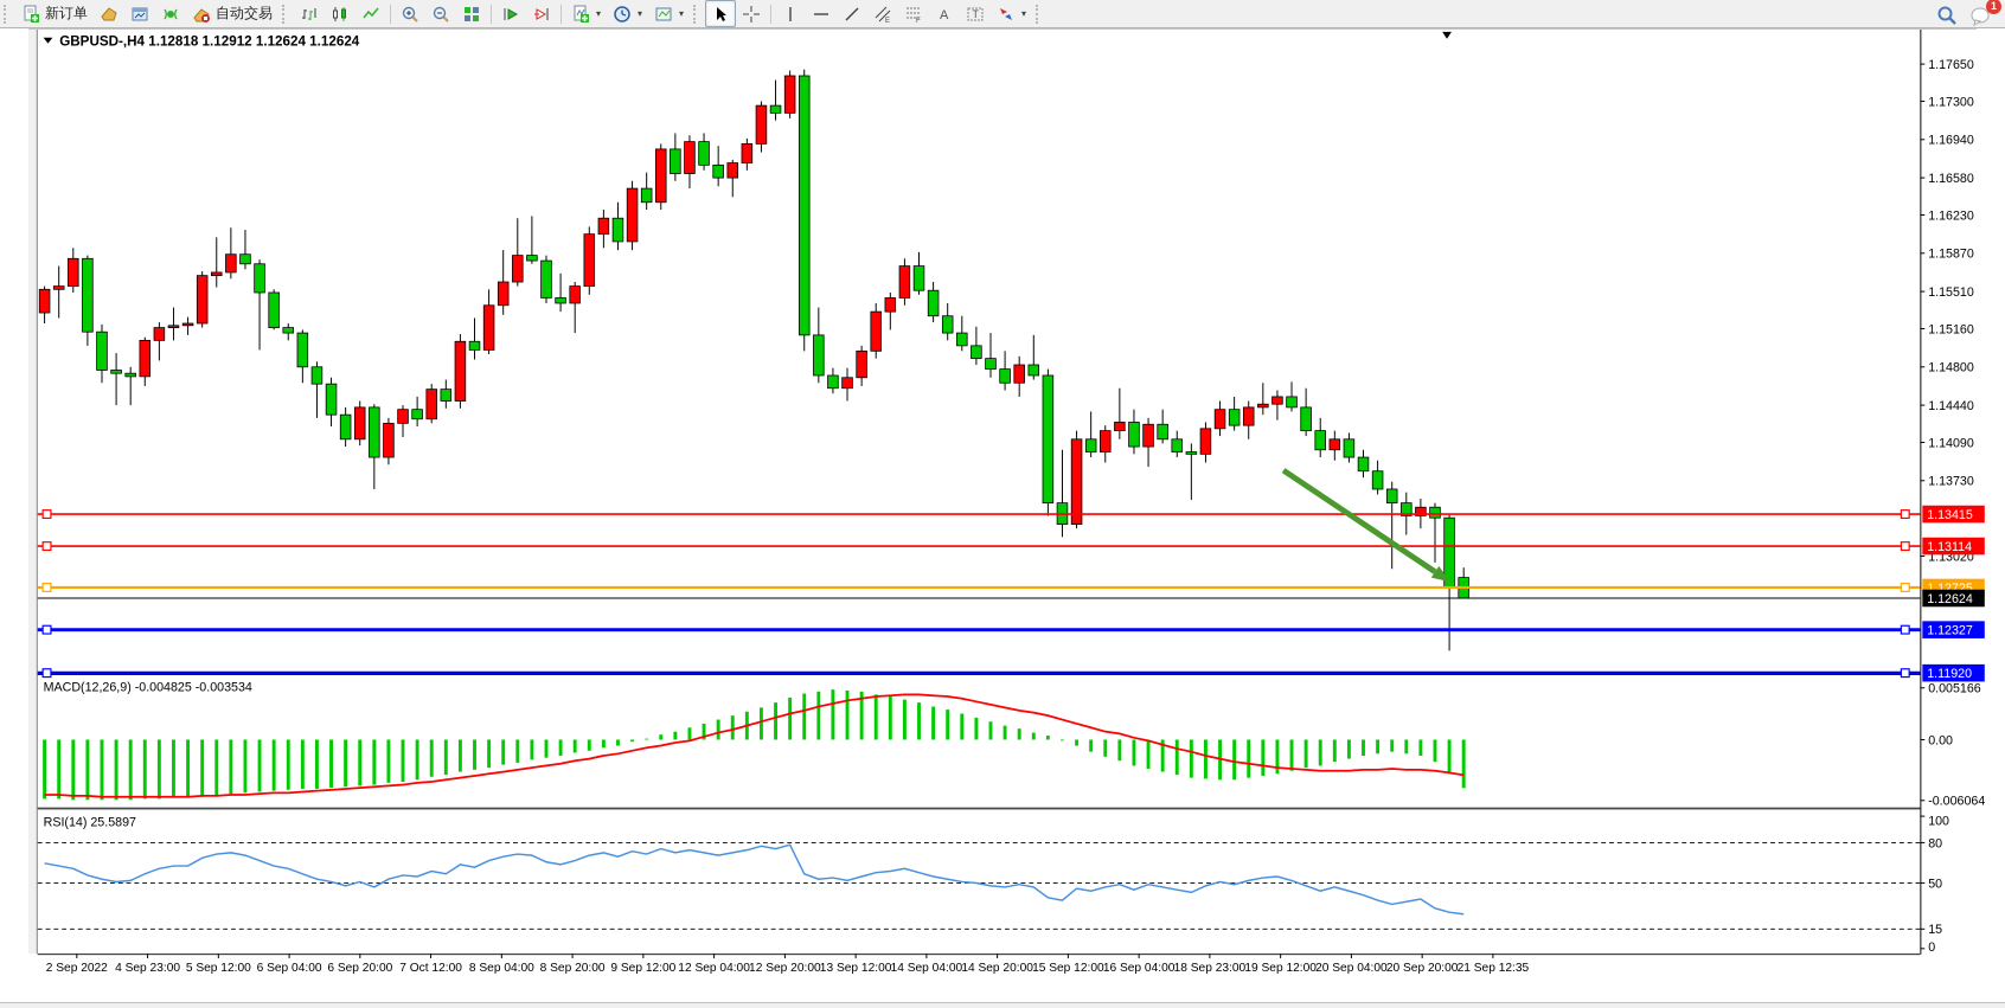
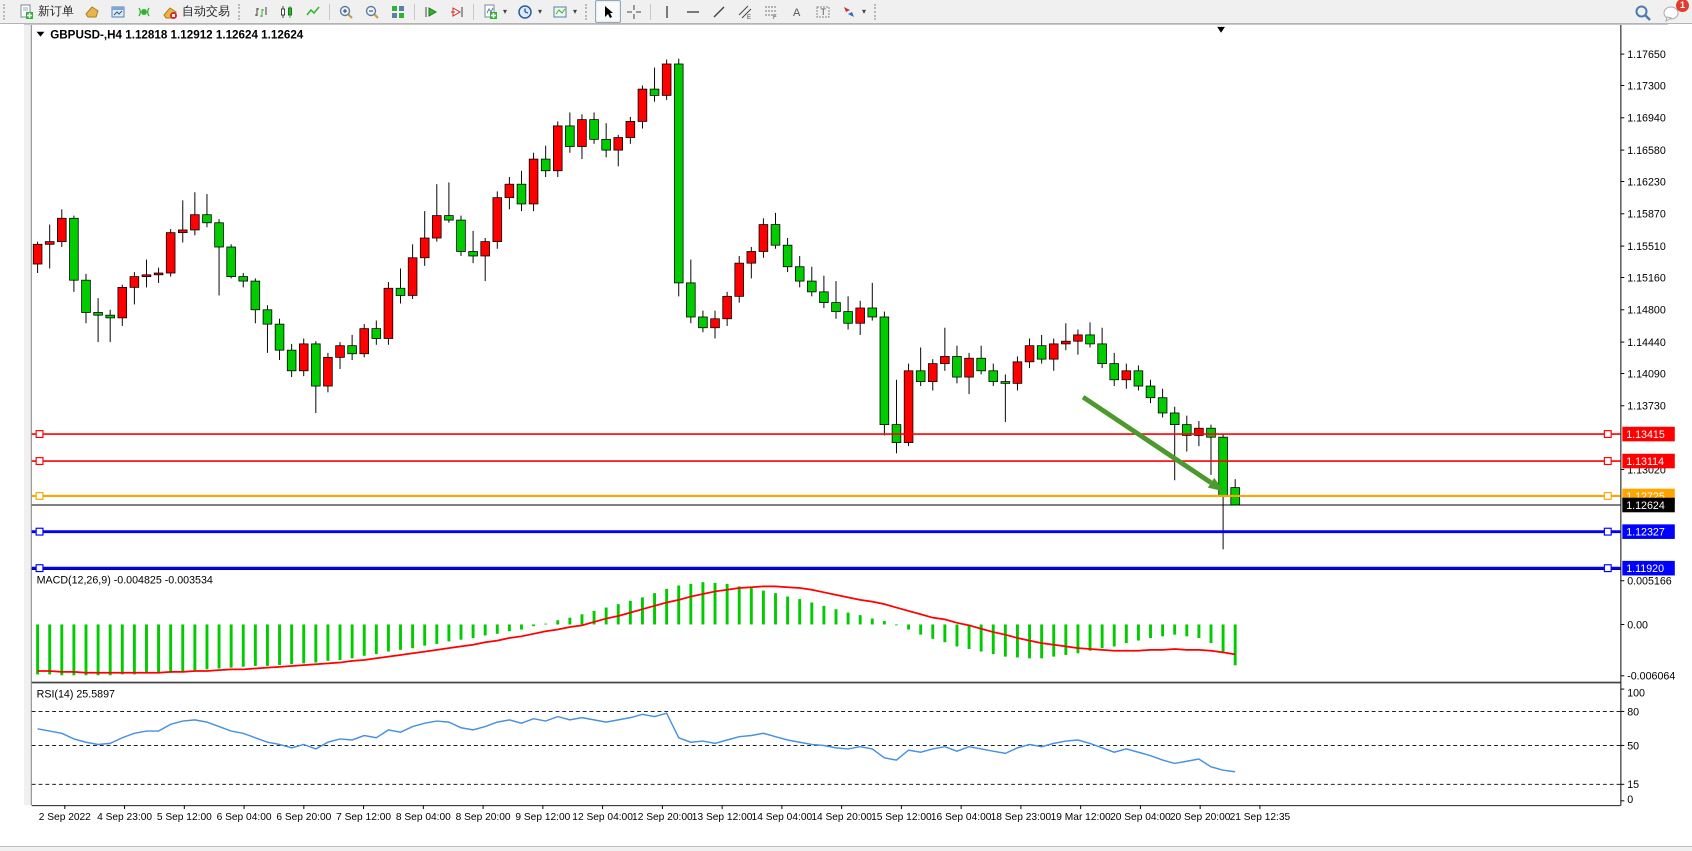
  新订单
  自动交易
  ▾
  ▾
  ▾
  A
  T
  ▾
  1
  1.17650
  1.17300
  1.16940
  1.16580
  1.16230
  1.15870
  1.15510
  1.15160
  1.14800
  1.14440
  1.14090
  1.13730
  1.13020
  100
  80
  50
  15
  0
  0.005166
  0.00
  -0.006064
  1.13415
  1.13114
  1.12725
  1.12327
  1.11920
  1.12624
  2 Sep 2022
  4 Sep 23:00
  5 Sep 12:00
  6 Sep 04:00
  6 Sep 20:00
- 7 Oct 12:00
+ 7 Sep 12:00
  8 Sep 04:00
  8 Sep 20:00
  9 Sep 12:00
  12 Sep 04:00
  12 Sep 20:00
  13 Sep 12:00
  14 Sep 04:00
  14 Sep 20:00
  15 Sep 12:00
  16 Sep 04:00
  18 Sep 23:00
- 19 Sep 12:00
+ 19 Mar 12:00
  20 Sep 04:00
  20 Sep 20:00
  21 Sep 12:35
  GBPUSD-,H4 1.12818 1.12912 1.12624 1.12624
  MACD(12,26,9) -0.004825 -0.003534
  RSI(14) 25.5897
